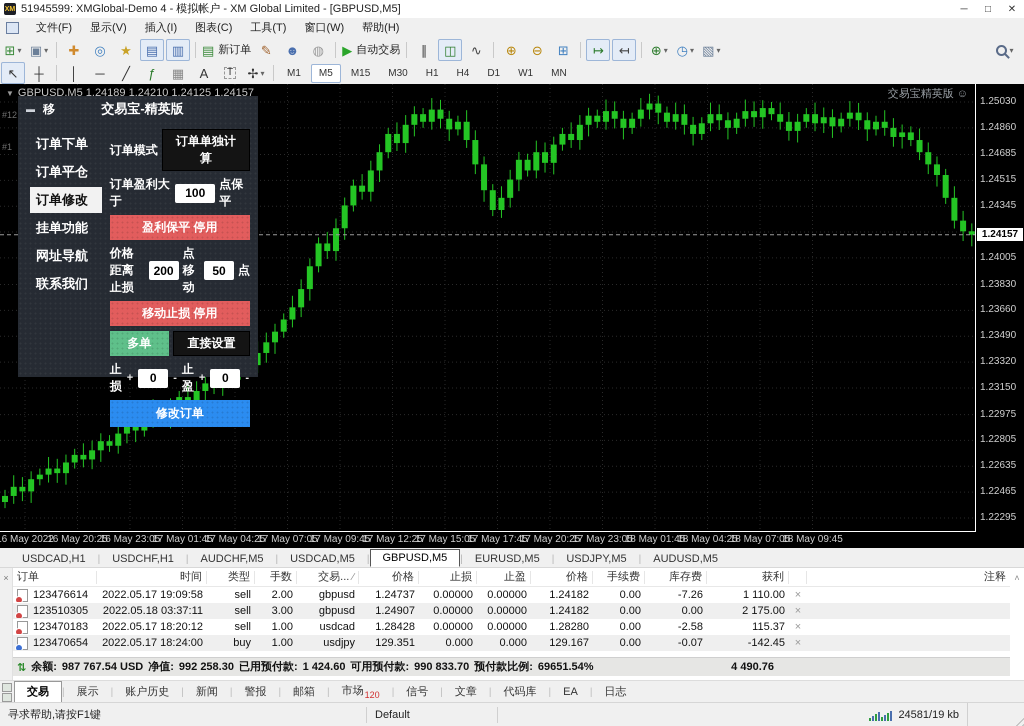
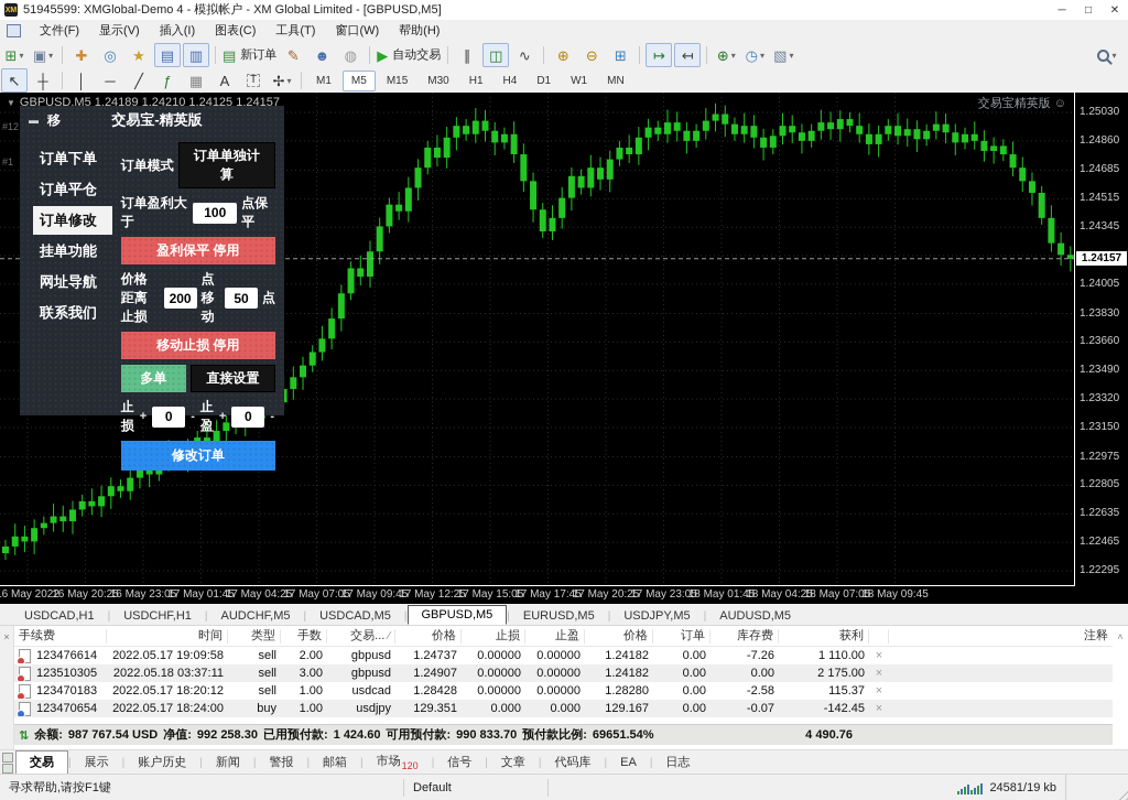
  51945599: XMGlobal-Demo 4 - 模拟帐户 - XM Global Limited - [GBPUSD,M5]
  ─
  □
  ✕
  文件(F)
  显示(V)
  插入(I)
  图表(C)
  工具(T)
  窗口(W)
  帮助(H)
  ⊞
  ▾
  ▣
  ▾
  ✚
  ◎
  ★
  ▤
  ▥
  ▤
  新订单
  ✎
  ☻
  ◍
  ▶
  自动交易
  ∥
  ◫
  ∿
  ⊕
  ⊖
  ⊞
  ↦
  ↤
  ⊕
  ▾
  ◷
  ▾
  ▧
  ▾
  ▾
  ↖
  ┼
  │
  ─
  ╱
  ƒ
  ▦
  A
  T
  ✢
  ▾
  M1
  M5
  M15
  M30
  H1
  H4
  D1
  W1
  MN
  ▼ GBPUSD,M5 1.24189 1.24210 1.24125 1.24157
  交易宝精英版 ☺
  #12
  #1
  1.24157
  1.25030
  1.24860
  1.24685
  1.24515
  1.24345
  1.24005
  1.23830
  1.23660
  1.23490
  1.23320
  1.23150
  1.22975
  1.22805
  1.22635
  1.22465
  1.22295
  6 May 2022
  16 May 20:25
  16 May 23:05
  17 May 01:45
  17 May 04:25
  17 May 07:05
  17 May 09:45
  17 May 12:25
  17 May 15:05
  17 May 17:45
  17 May 20:25
  17 May 23:05
  18 May 01:45
  18 May 04:25
  18 May 07:05
  18 May 09:45
  ▬
  移
  交易宝-精英版
  订单下单
  订单平仓
  订单修改
  挂单功能
  网址导航
  联系我们
  订单模式
  订单单独计算
  订单盈利大于
  100
  点保平
  盈利保平 停用
  价格距离止损
  200
  点移动
  50
  点
  移动止损 停用
  多单
  直接设置
  止损
  +
  0
  -
  止盈
  +
  0
  -
  修改订单
  USDCAD,H1
  |
  USDCHF,H1
  |
  AUDCHF,M5
  |
  USDCAD,M5
  |
  GBPUSD,M5
  |
  EURUSD,M5
  |
  USDJPY,M5
  |
  AUDUSD,M5
  ×
- 订单
+ 手续费
  时间
  类型
  手数
  交易... ∕
  价格
  止损
  止盈
  价格
- 手续费
+ 订单
  库存费
  获利
  注释
  123476614
  2022.05.17 19:09:58
  sell
  2.00
  gbpusd
  1.24737
  0.00000
  0.00000
  1.24182
  0.00
  -7.26
  1 110.00
  ×
  123510305
  2022.05.18 03:37:11
  sell
  3.00
  gbpusd
  1.24907
  0.00000
  0.00000
  1.24182
  0.00
  0.00
  2 175.00
  ×
  123470183
  2022.05.17 18:20:12
  sell
  1.00
  usdcad
  1.28428
  0.00000
  0.00000
  1.28280
  0.00
  -2.58
  115.37
  ×
  123470654
  2022.05.17 18:24:00
  buy
  1.00
  usdjpy
  129.351
  0.000
  0.000
  129.167
  0.00
  -0.07
  -142.45
  ×
  ⇅
  余额:
  987 767.54 USD
  净值:
  992 258.30
  已用预付款:
  1 424.60
  可用预付款:
  990 833.70
  预付款比例:
  69651.54%
  4 490.76
  ˄
  交易
  |
  展示
  |
  账户历史
  |
  新闻
  |
  警报
  |
  邮箱
  |
  市场120
  信号
  |
  文章
  |
  代码库
  |
  EA
  |
  日志
  寻求帮助,请按F1键
  Default
  24581/19 kb
